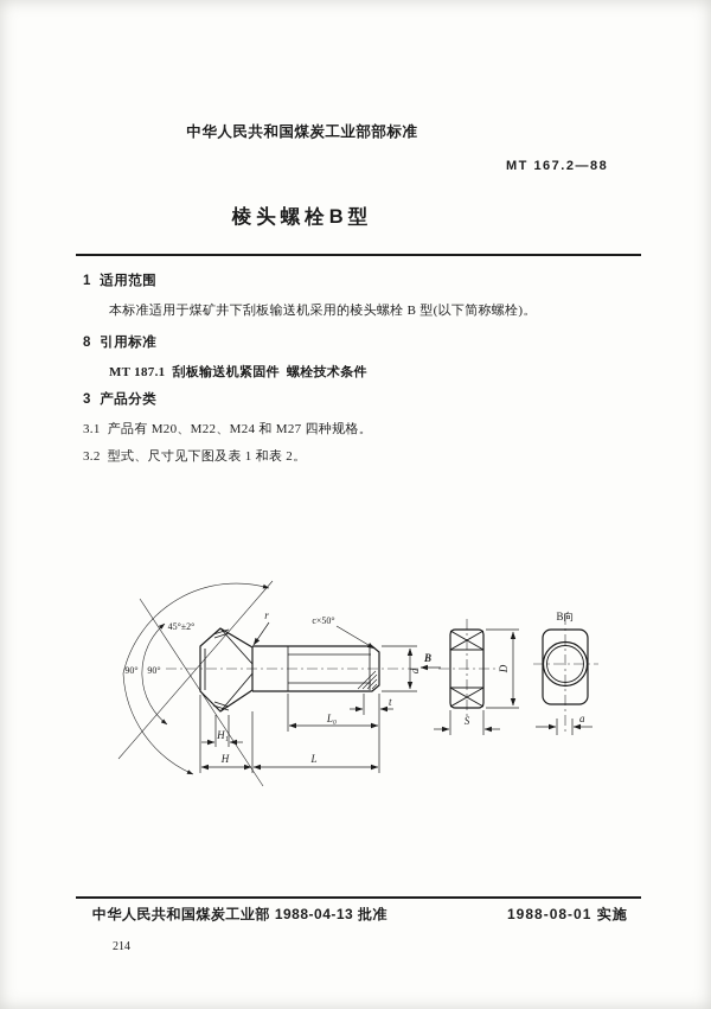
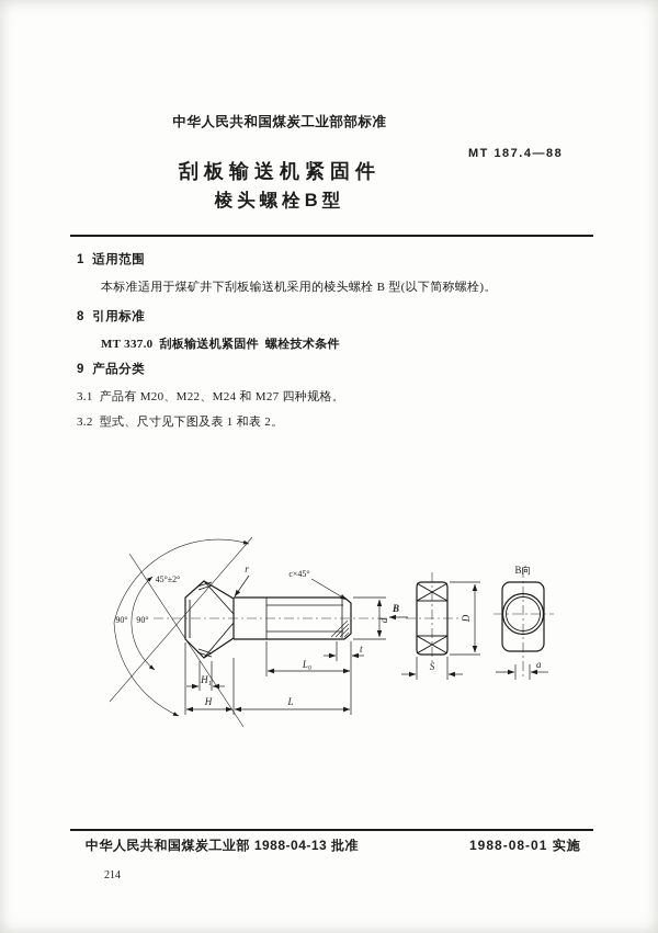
  中华人民共和国煤炭工业部部标准
- MT 167.2—88
+ MT 187.4—88
+ 刮板输送机紧固件
  棱头螺栓B型
  1 适用范围
  本标准适用于煤矿井下刮板输送机采用的棱头螺栓 B 型(以下简称螺栓)。
  8 引用标准
- MT 187.1 刮板输送机紧固件 螺栓技术条件
+ MT 337.0 刮板输送机紧固件 螺栓技术条件
- 3 产品分类
+ 9 产品分类
  3.1 产品有 M20、M22、M24 和 M27 四种规格。
  3.2 型式、尺寸见下图及表 1 和表 2。
  45°±2°
  90°
  90°
  r
- c×50°
+ c×45°
  t
  L₀
  H₁
  H
  L
  B
  S
  B向
  a
  中华人民共和国煤炭工业部 1988-04-13 批准
  1988-08-01 实施
  214
